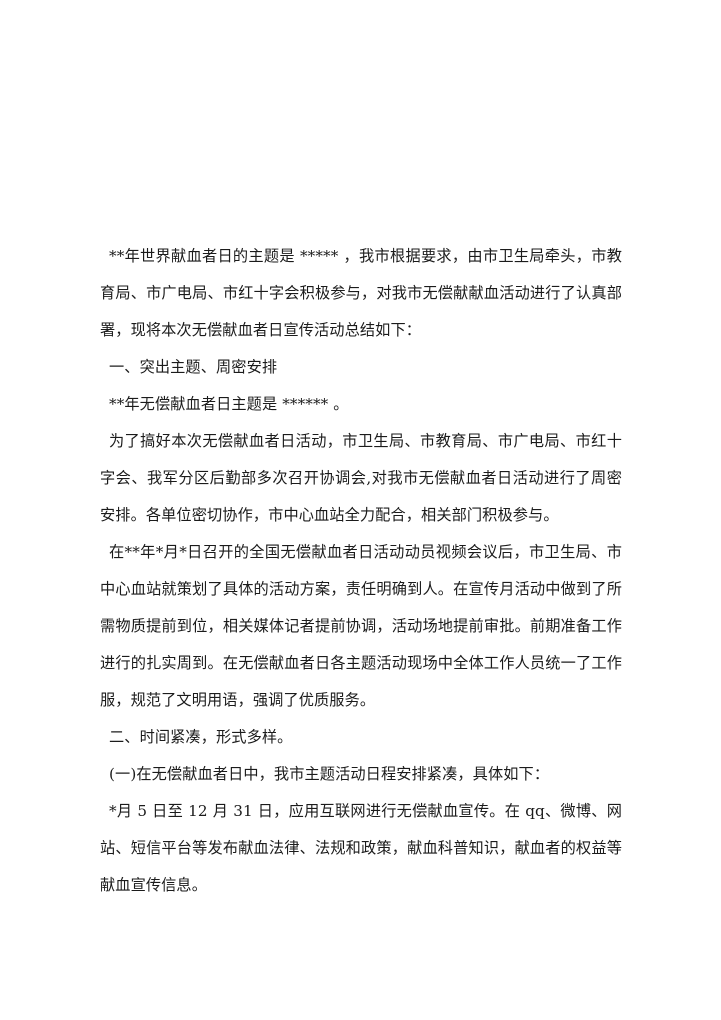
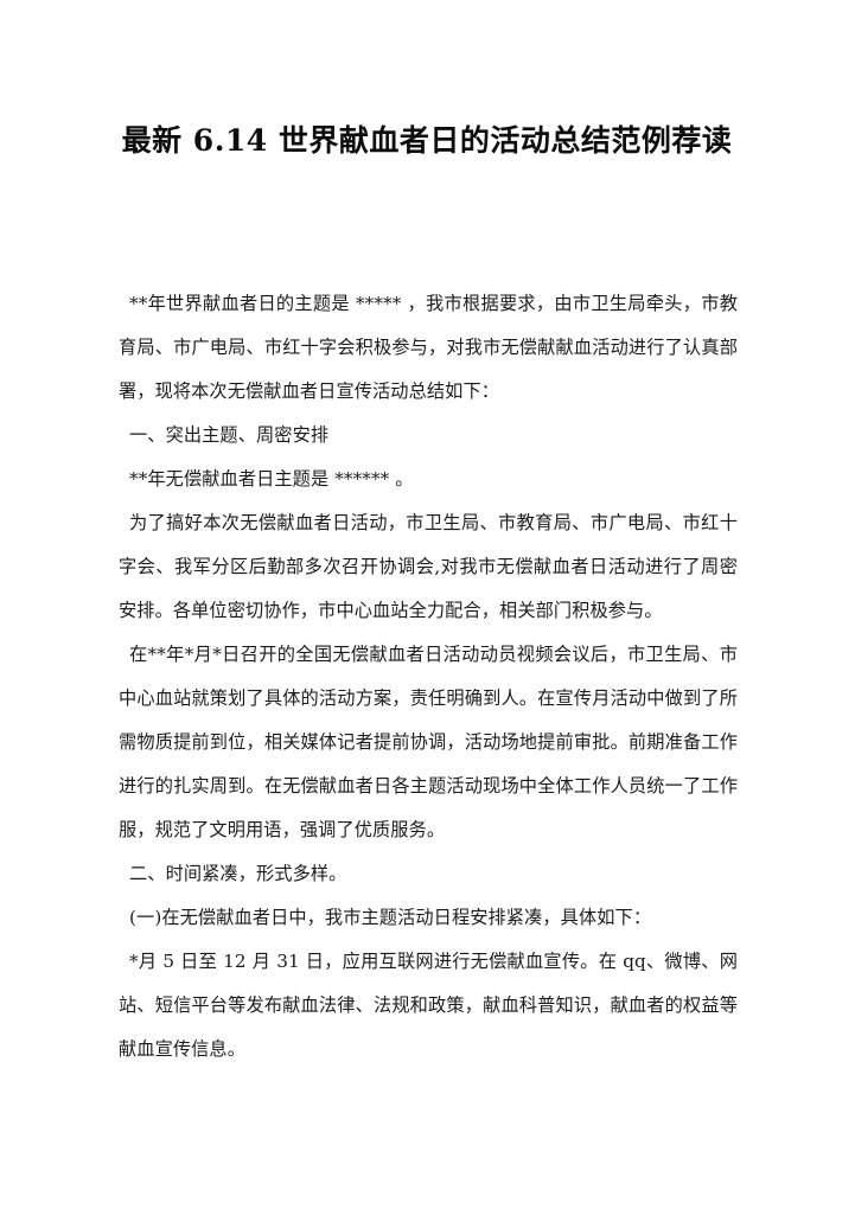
+ 最新 6.14 世界献血者日的活动总结范例荐读
  **年世界献血者日的主题是 ***** ，我市根据要求，由市卫生局牵头，市教育局、市广电局、市红十字会积极参与，对我市无偿献献血活动进行了认真部署，现将本次无偿献血者日宣传活动总结如下：
  一、突出主题、周密安排
  **年无偿献血者日主题是 ****** 。
  为了搞好本次无偿献血者日活动，市卫生局、市教育局、市广电局、市红十字会、我军分区后勤部多次召开协调会,对我市无偿献血者日活动进行了周密安排。各单位密切协作，市中心血站全力配合，相关部门积极参与。
  在**年*月*日召开的全国无偿献血者日活动动员视频会议后，市卫生局、市中心血站就策划了具体的活动方案，责任明确到人。在宣传月活动中做到了所需物质提前到位，相关媒体记者提前协调，活动场地提前审批。前期准备工作进行的扎实周到。在无偿献血者日各主题活动现场中全体工作人员统一了工作服，规范了文明用语，强调了优质服务。
  二、时间紧凑，形式多样。
  (一)在无偿献血者日中，我市主题活动日程安排紧凑，具体如下：
  *月 5 日至 12 月 31 日，应用互联网进行无偿献血宣传。在 qq、微博、网站、短信平台等发布献血法律、法规和政策，献血科普知识，献血者的权益等献血宣传信息。
